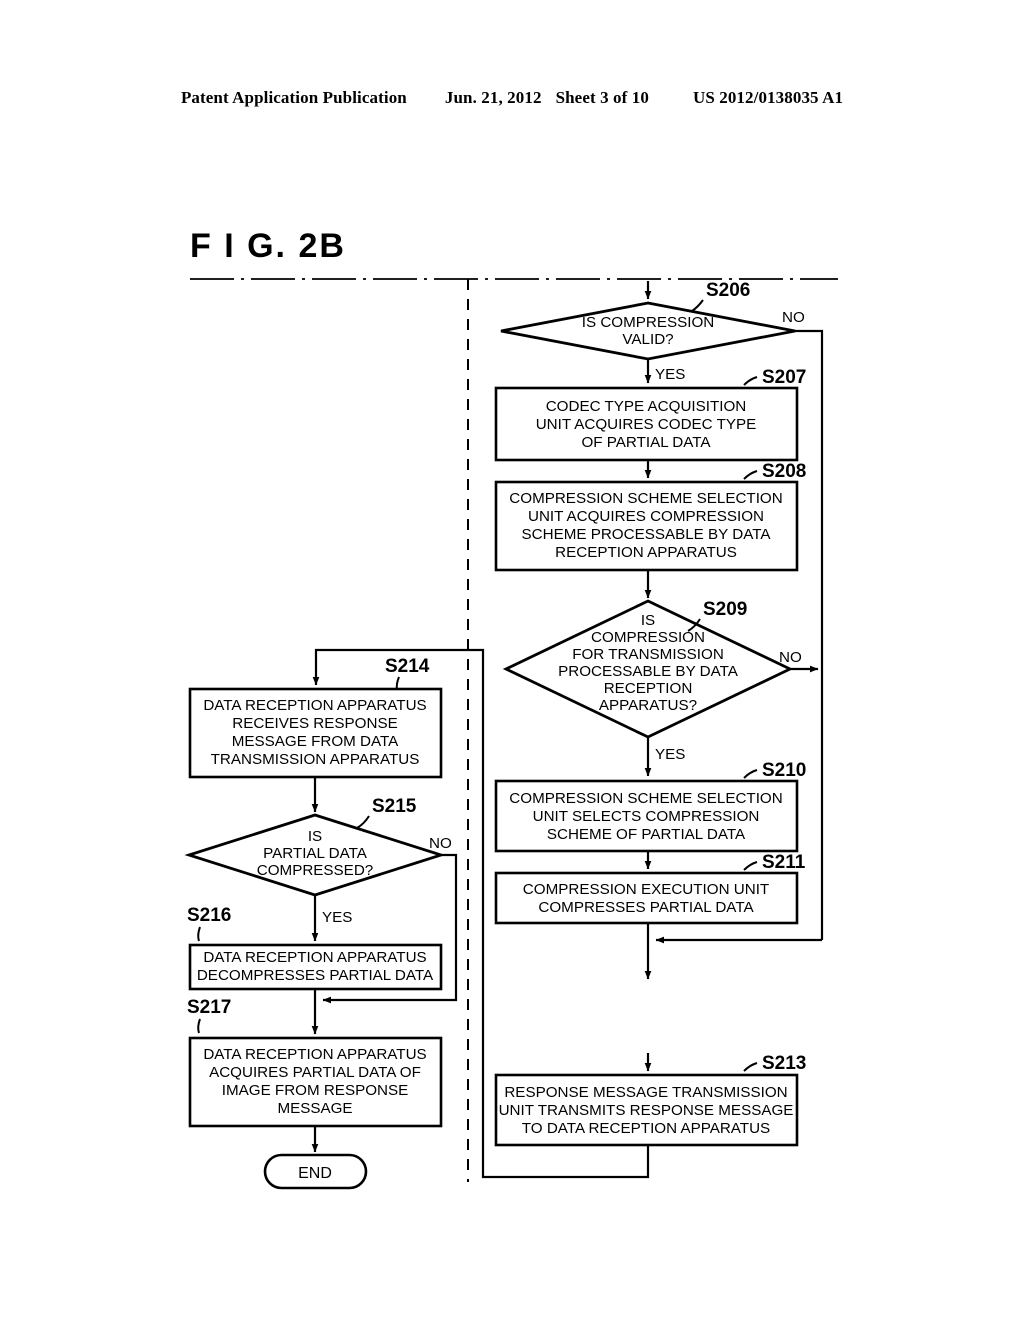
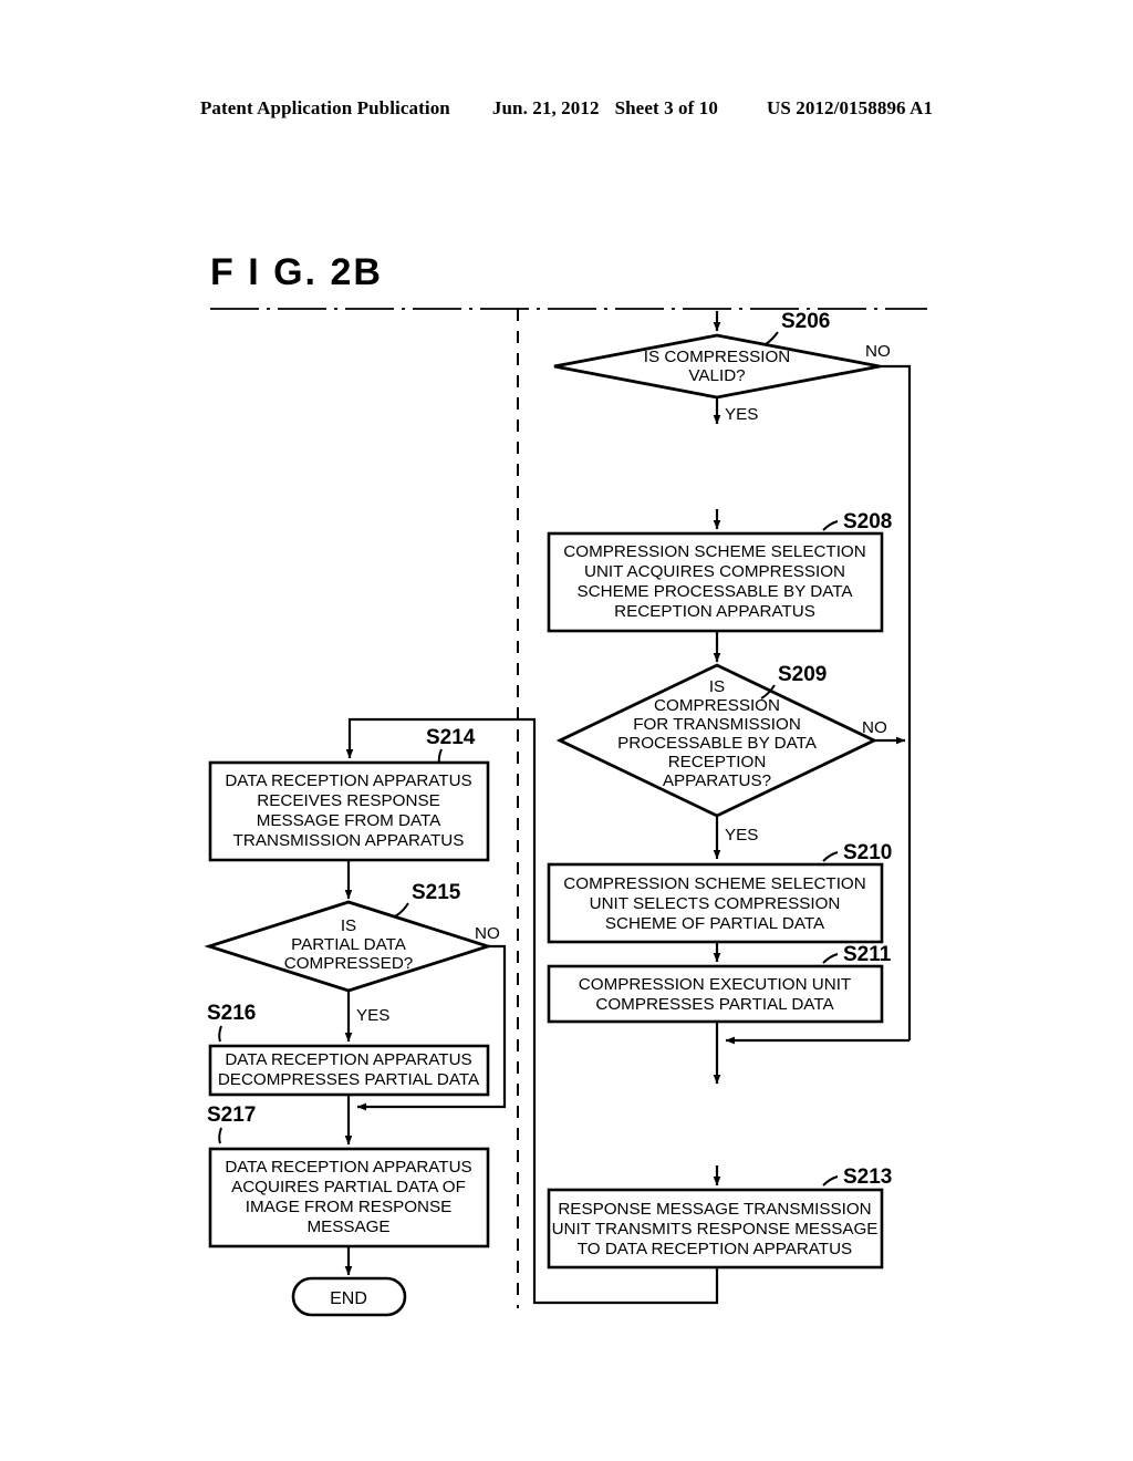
- Patent Application Publication Jun. 21, 2012 Sheet 3 of 10 US 2012/0138035 A1
+ Patent Application Publication Jun. 21, 2012 Sheet 3 of 10 US 2012/0158896 A1
  F I G. 2B
  IS COMPRESSION
  VALID?
  S206
  YES
  NO
- CODEC TYPE ACQUISITION
- UNIT ACQUIRES CODEC TYPE
- OF PARTIAL DATA
- S207
  COMPRESSION SCHEME SELECTION
  UNIT ACQUIRES COMPRESSION
  SCHEME PROCESSABLE BY DATA
  RECEPTION APPARATUS
  S208
  IS
  COMPRESSION
  FOR TRANSMISSION
  PROCESSABLE BY DATA
  RECEPTION
  APPARATUS?
  S209
  YES
  NO
  COMPRESSION SCHEME SELECTION
  UNIT SELECTS COMPRESSION
  SCHEME OF PARTIAL DATA
  S210
  COMPRESSION EXECUTION UNIT
  COMPRESSES PARTIAL DATA
  S211
  RESPONSE MESSAGE TRANSMISSION
  UNIT TRANSMITS RESPONSE MESSAGE
  TO DATA RECEPTION APPARATUS
  S213
  DATA RECEPTION APPARATUS
  RECEIVES RESPONSE
  MESSAGE FROM DATA
  TRANSMISSION APPARATUS
  S214
  IS
  PARTIAL DATA
  COMPRESSED?
  S215
  YES
  NO
  DATA RECEPTION APPARATUS
  DECOMPRESSES PARTIAL DATA
  S216
  DATA RECEPTION APPARATUS
  ACQUIRES PARTIAL DATA OF
  IMAGE FROM RESPONSE
  MESSAGE
  S217
  END
